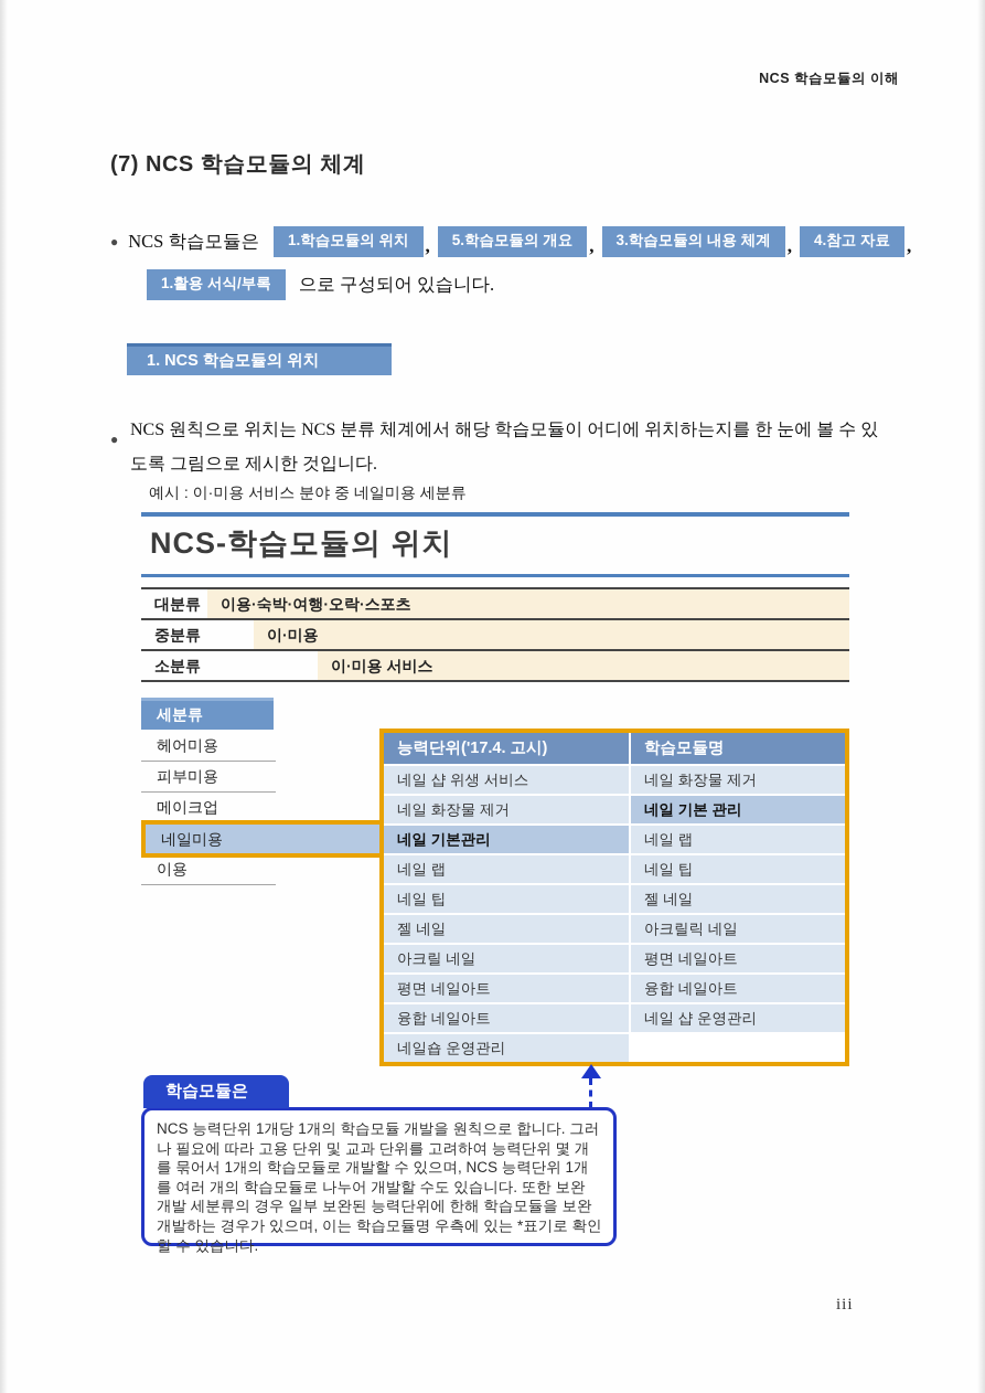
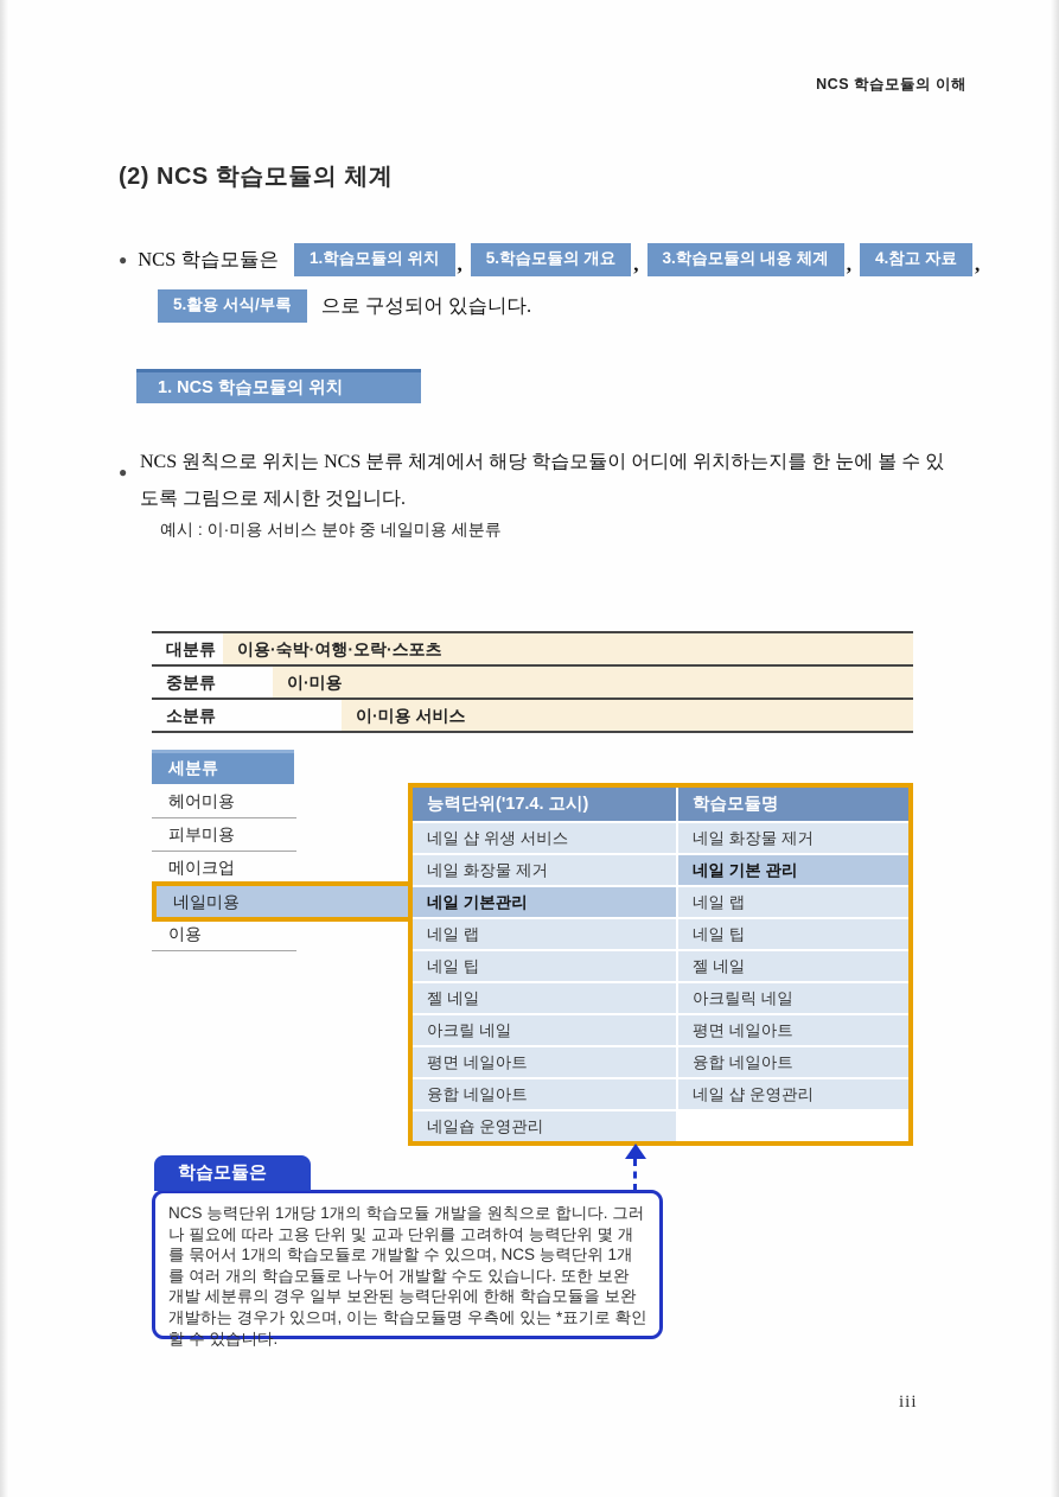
  NCS 학습모듈의 이해
- (7) NCS 학습모듈의 체계
+ (2) NCS 학습모듈의 체계
  ●
  NCS 학습모듈은
  1.학습모듈의 위치
  ,
  5.학습모듈의 개요
  ,
  3.학습모듈의 내용 체계
  ,
  4.참고 자료
  ,
- 1.활용 서식/부록
+ 5.활용 서식/부록
  으로 구성되어 있습니다.
  1. NCS 학습모듈의 위치
  ●
  NCS 원칙으로 위치는 NCS 분류 체계에서 해당 학습모듈이 어디에 위치하는지를 한 눈에 볼 수 있도록 그림으로 제시한 것입니다.
  예시 : 이·미용 서비스 분야 중 네일미용 세분류
- NCS-학습모듈의 위치
  대분류
  이용·숙박·여행·오락·스포츠
  중분류
  이·미용
  소분류
  이·미용 서비스
  세분류
  헤어미용
  피부미용
  메이크업
  네일미용
  이용
  능력단위('17.4. 고시)
  학습모듈명
  네일 샵 위생 서비스
  네일 화장물 제거
  네일 화장물 제거
  네일 기본 관리
  네일 기본관리
  네일 랩
  네일 랩
  네일 팁
  네일 팁
  젤 네일
  젤 네일
  아크릴릭 네일
  아크릴 네일
  평면 네일아트
  평면 네일아트
  융합 네일아트
  융합 네일아트
  네일 샵 운영관리
  네일숍 운영관리
  학습모듈은
  NCS 능력단위 1개당 1개의 학습모듈 개발을 원칙으로 합니다. 그러나 필요에 따라 고용 단위 및 교과 단위를 고려하여 능력단위 몇 개를 묶어서 1개의 학습모듈로 개발할 수 있으며, NCS 능력단위 1개를 여러 개의 학습모듈로 나누어 개발할 수도 있습니다. 또한 보완 개발 세분류의 경우 일부 보완된 능력단위에 한해 학습모듈을 보완 개발하는 경우가 있으며, 이는 학습모듈명 우측에 있는 *표기로 확인할 수 있습니다.
  iii
